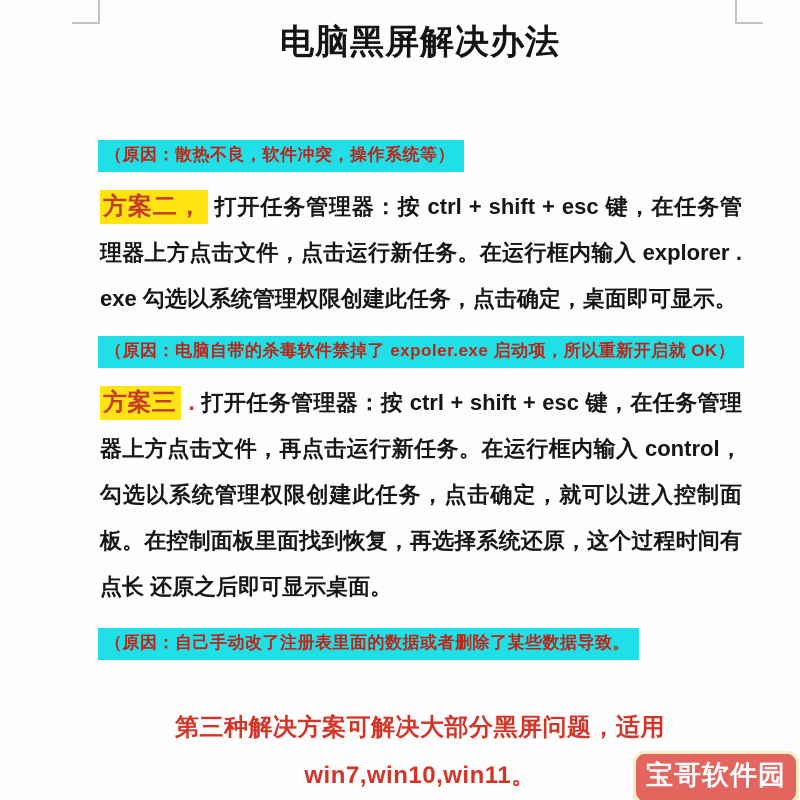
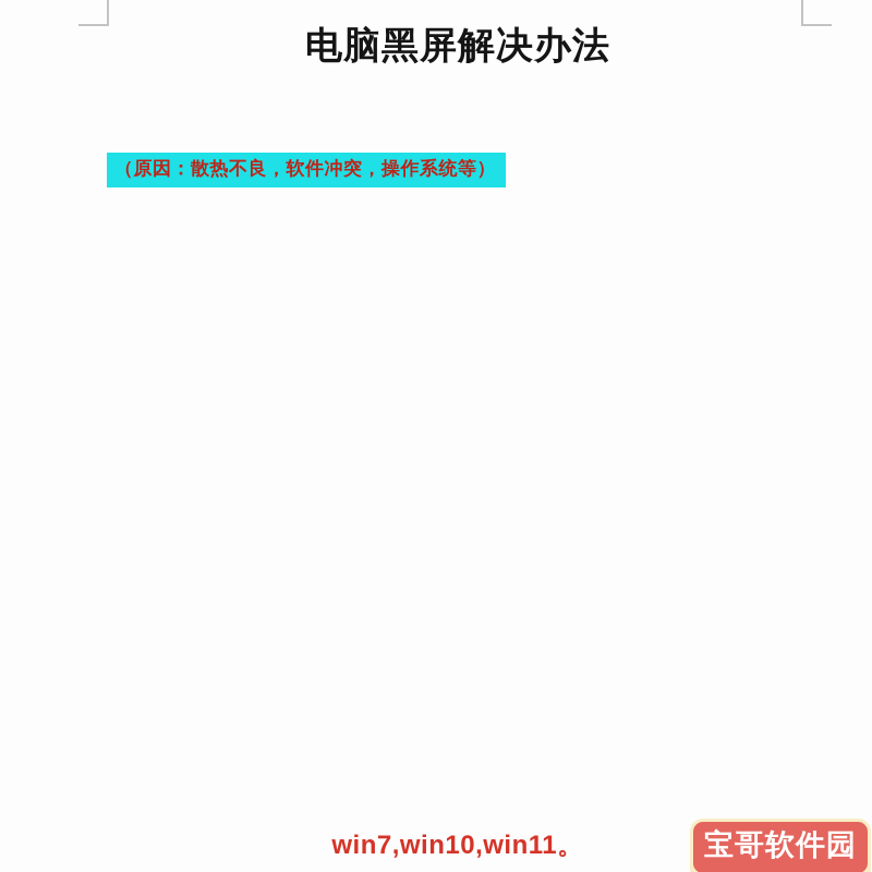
  电脑黑屏解决办法
  （原因：散热不良，软件冲突，操作系统等）
- 方案二， 打开任务管理器：按 ctrl + shift + esc 键，在任务管理器上方点击文件，点击运行新任务。在运行框内输入 explorer . exe 勾选以系统管理权限创建此任务，点击确定，桌面即可显示。
- （原因：电脑自带的杀毒软件禁掉了 expoler.exe 启动项，所以重新开启就 OK）
- 方案三 . 打开任务管理器：按 ctrl + shift + esc 键，在任务管理器上方点击文件，再点击运行新任务。在运行框内输入 control，勾选以系统管理权限创建此任务，点击确定，就可以进入控制面板。在控制面板里面找到恢复，再选择系统还原，这个过程时间有点长 还原之后即可显示桌面。
- （原因：自己手动改了注册表里面的数据或者删除了某些数据导致。
- 第三种解决方案可解决大部分黑屏问题，适用
  win7,win10,win11。
  宝哥软件园
